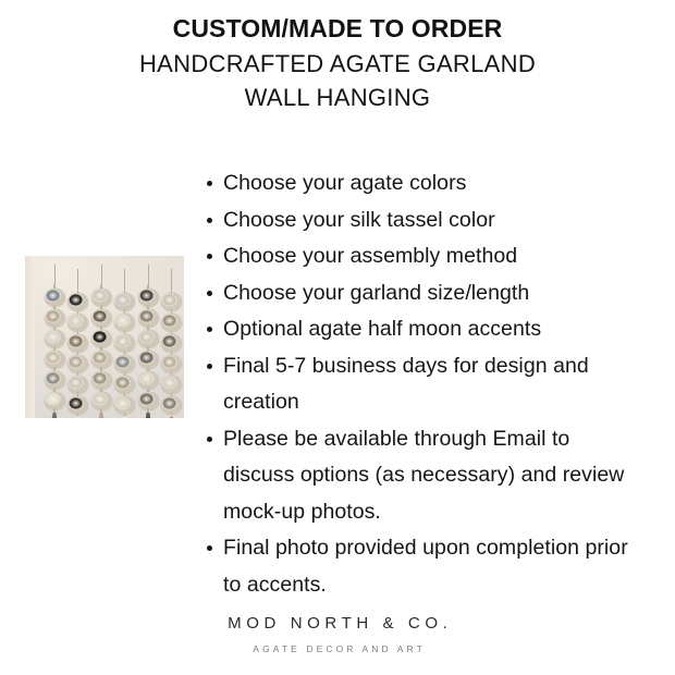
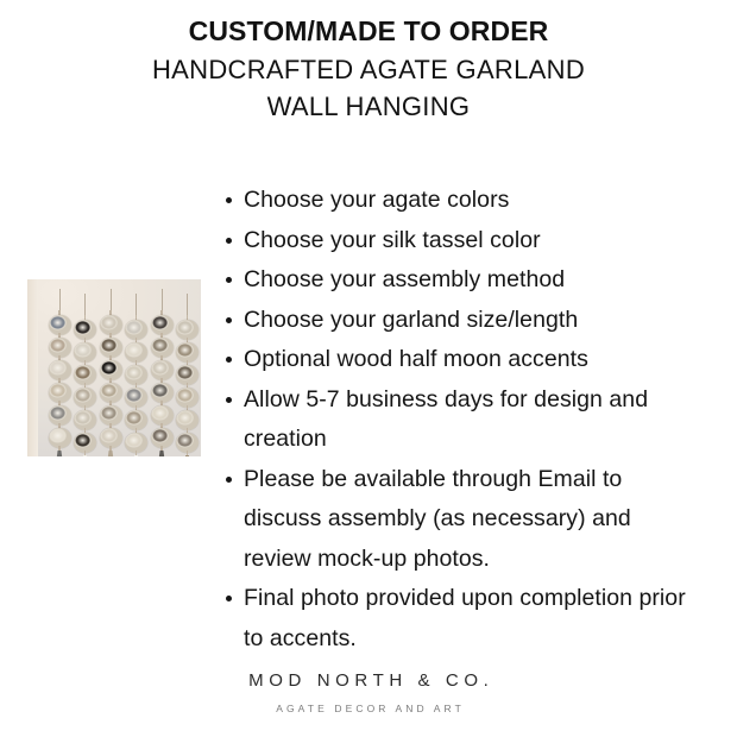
  CUSTOM/MADE TO ORDER
  HANDCRAFTED AGATE GARLAND
  WALL HANGING
  Choose your agate colors
  Choose your silk tassel color
  Choose your assembly method
  Choose your garland size/length
- Optional agate half moon accents
+ Optional wood half moon accents
- Final 5-7 business days for design and creation
+ Allow 5-7 business days for design and creation
- Please be available through Email to discuss options (as necessary) and review mock-up photos.
+ Please be available through Email to discuss assembly (as necessary) and review mock-up photos.
  Final photo provided upon completion prior to accents.
  MOD NORTH & CO.
  AGATE DECOR AND ART
